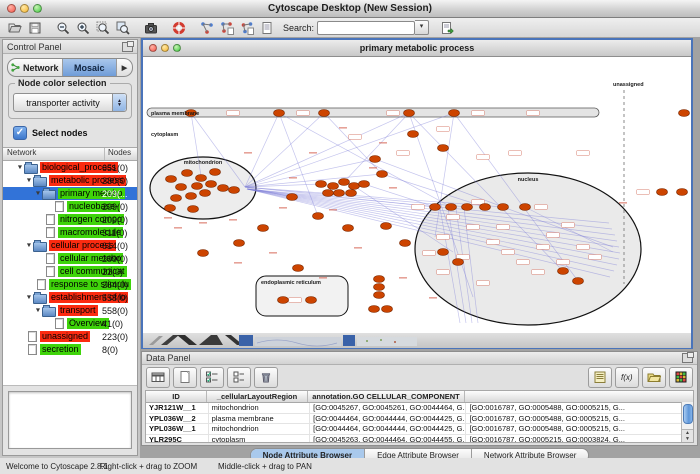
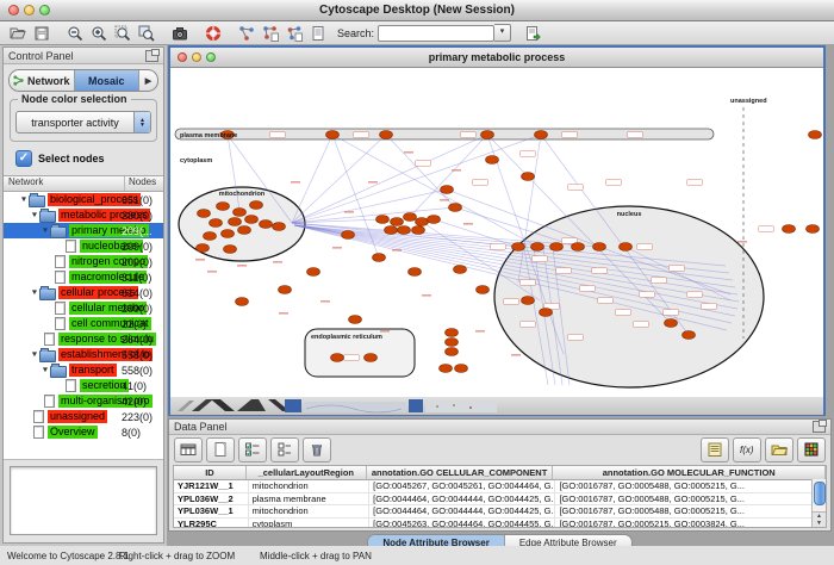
  Cytoscape Desktop (New Session)
  Search:
  Control Panel
  Network
  Mosaic
  Node color selection
  transporter activity
  ✓
  Select nodes
  Network
  Nodes
  biological_process
  651(0)
  metabolic process
  280(0)
  primary metabo
  209(...
  nucleobase-
  209(0)
  nitrogen compo
  209(0)
  macromolecule
  311(0)
  cellular process
  614(0)
  cellular metabo
  209(0)
  cell communicat
  22(0)
  response to stimulu
  264(0)
  establishment of lo
  558(0)
  transport
  558(0)
- Overview
+ secretion
  41(0)
+ multi-organism pro
+ 42(0)
  unassigned
  223(0)
- secretion
+ Overview
  8(0)
  primary metabolic process
  Data Panel
  f(x)
  ID
  _cellularLayoutRegion
  annotation.GO CELLULAR_COMPONENT
+ annotation.GO MOLECULAR_FUNCTION
  YJR121W__1
  mitochondrion
  [GO:0045267, GO:0045261, GO:0044464, G..
  [GO:0016787, GO:0005488, GO:0005215, G...
  YPL036W__2
  plasma membrane
  [GO:0044464, GO:0044444, GO:0044425, G..
  [GO:0016787, GO:0005488, GO:0005215, G...
  YPL036W__1
  mitochondrion
  [GO:0044464, GO:0044444, GO:0044425, G..
  [GO:0016787, GO:0005488, GO:0005215, G...
  YLR295C
  cytoplasm
  [GO:0045263, GO:0044464, GO:0044455, G..
  [GO:0016787, GO:0005215, GO:0003824, G...
  Node Attribute Browser
  Edge Attribute Browser
- Network Attribute Browser
  Welcome to Cytoscape 2.8.1
  Right-click + drag to ZOOM
  Middle-click + drag to PAN
